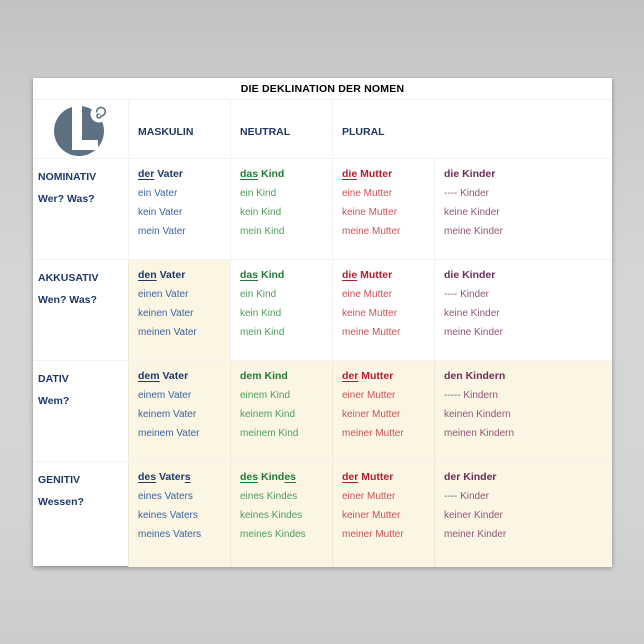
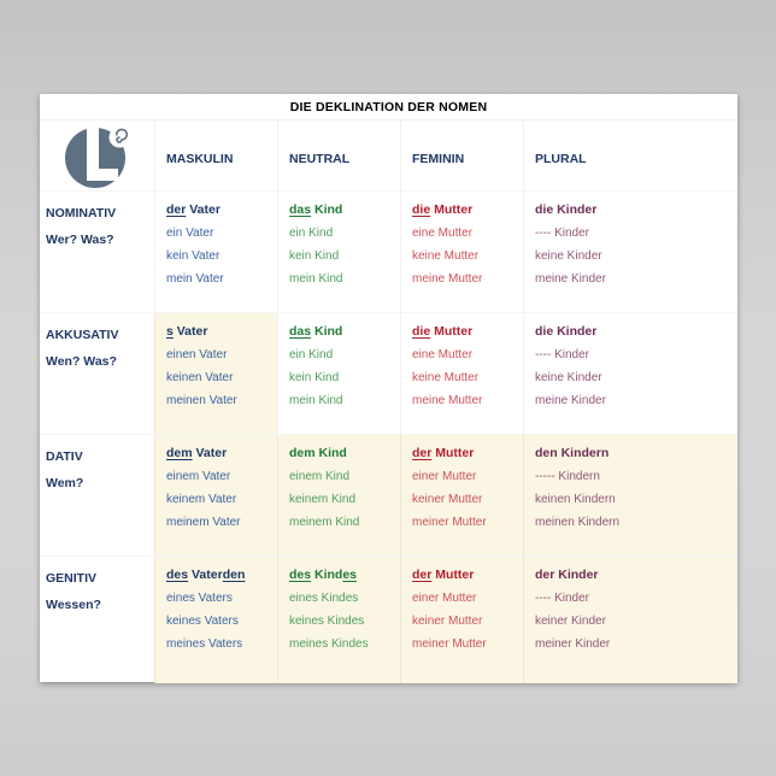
  DIE DEKLINATION DER NOMEN
  MASKULIN
  NEUTRAL
+ FEMININ
  PLURAL
  NOMINATIV
  Wer? Was?
  der Vater
  ein Vater
  kein Vater
  mein Vater
  das Kind
  ein Kind
  kein Kind
  mein Kind
  die Mutter
  eine Mutter
  keine Mutter
  meine Mutter
  die Kinder
  ---- Kinder
  keine Kinder
  meine Kinder
  AKKUSATIV
  Wen? Was?
- den Vater
+ s Vater
  einen Vater
  keinen Vater
  meinen Vater
  das Kind
  ein Kind
  kein Kind
  mein Kind
  die Mutter
  eine Mutter
  keine Mutter
  meine Mutter
  die Kinder
  ---- Kinder
  keine Kinder
  meine Kinder
  DATIV
  Wem?
  dem Vater
  einem Vater
  keinem Vater
  meinem Vater
  dem Kind
  einem Kind
  keinem Kind
  meinem Kind
  der Mutter
  einer Mutter
  keiner Mutter
  meiner Mutter
  den Kindern
  ----- Kindern
  keinen Kindern
  meinen Kindern
  GENITIV
  Wessen?
- des Vaters
+ des Vaterden
  eines Vaters
  keines Vaters
  meines Vaters
  des Kindes
  eines Kindes
  keines Kindes
  meines Kindes
  der Mutter
  einer Mutter
  keiner Mutter
  meiner Mutter
  der Kinder
  ---- Kinder
  keiner Kinder
  meiner Kinder
